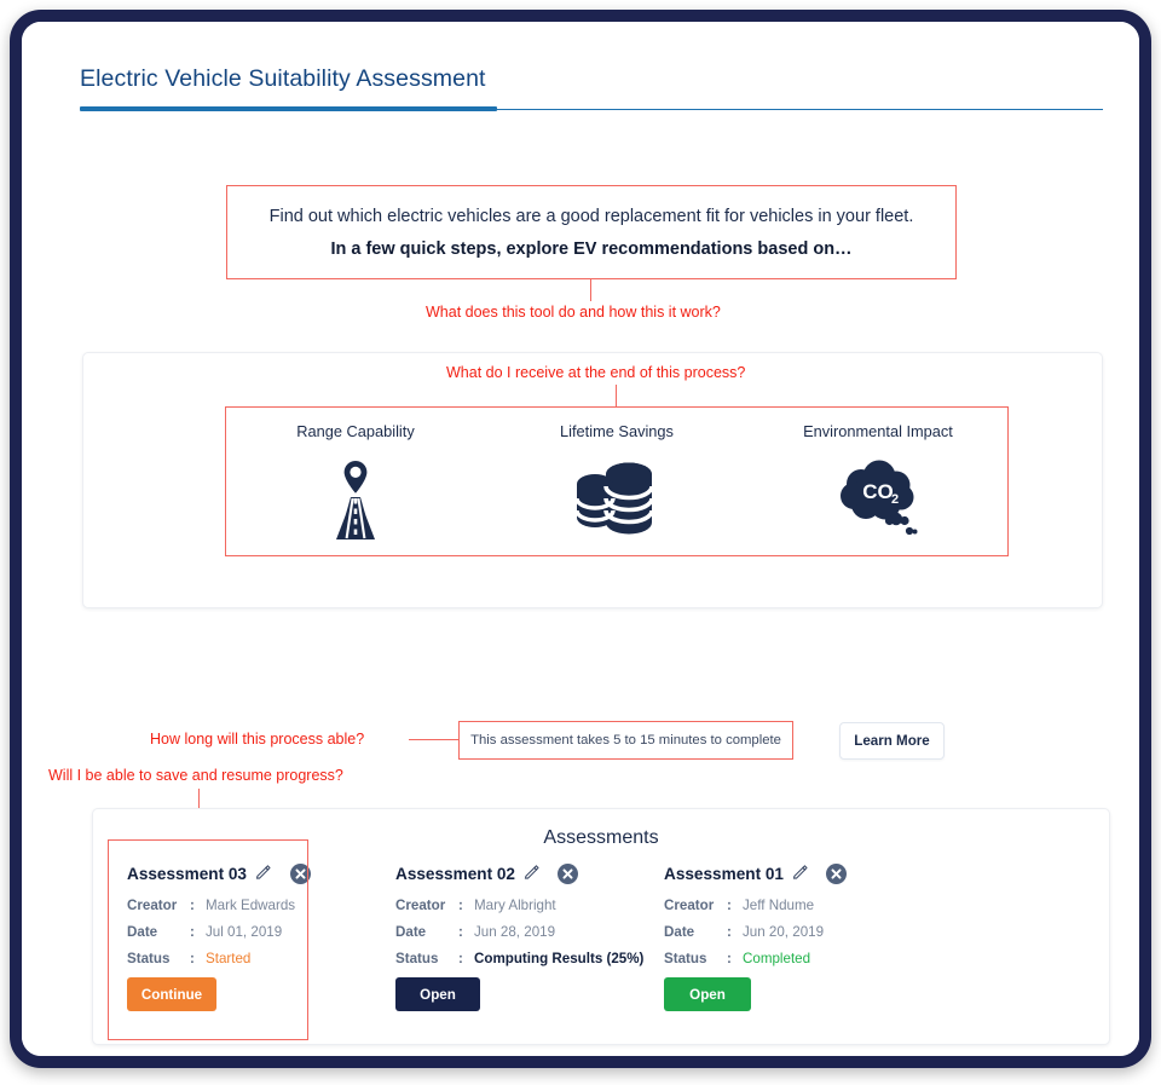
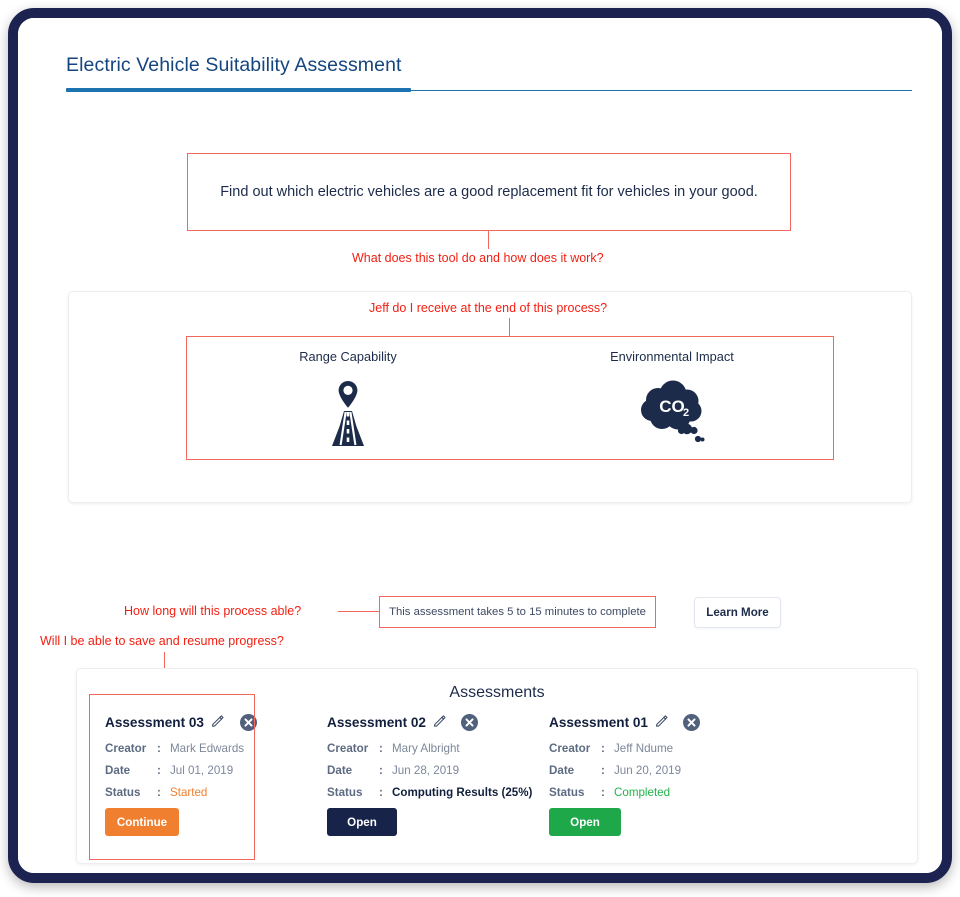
  Electric Vehicle Suitability Assessment
- Find out which electric vehicles are a good replacement fit for vehicles in your fleet.
+ Find out which electric vehicles are a good replacement fit for vehicles in your good.
- In a few quick steps, explore EV recommendations based on…
- What does this tool do and how this it work?
+ What does this tool do and how does it work?
- What do I receive at the end of this process?
+ Jeff do I receive at the end of this process?
  Range Capability
- Lifetime Savings
  Environmental Impact
  CO
  2
  How long will this process able?
  This assessment takes 5 to 15 minutes to complete
  Learn More
  Will I be able to save and resume progress?
  Assessments
  Assessment 03
  Creator
  :
  Mark Edwards
  Date
  :
  Jul 01, 2019
  Status
  :
  Started
  Continue
  Assessment 02
  Creator
  :
  Mary Albright
  Date
  :
  Jun 28, 2019
  Status
  :
  Computing Results (25%)
  Open
  Assessment 01
  Creator
  :
  Jeff Ndume
  Date
  :
  Jun 20, 2019
  Status
  :
  Completed
  Open
